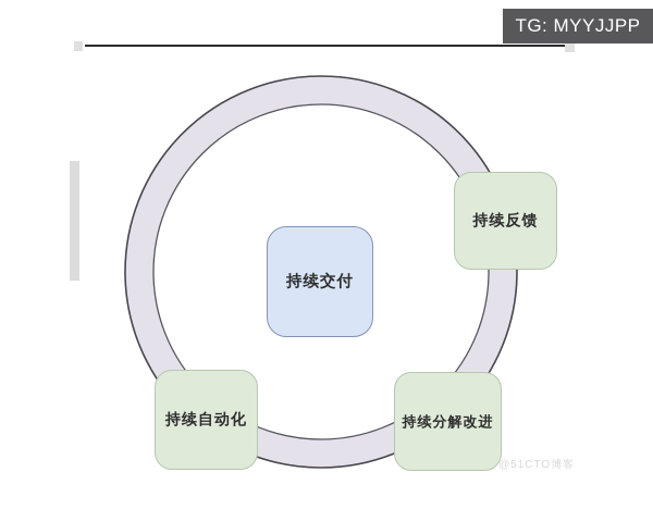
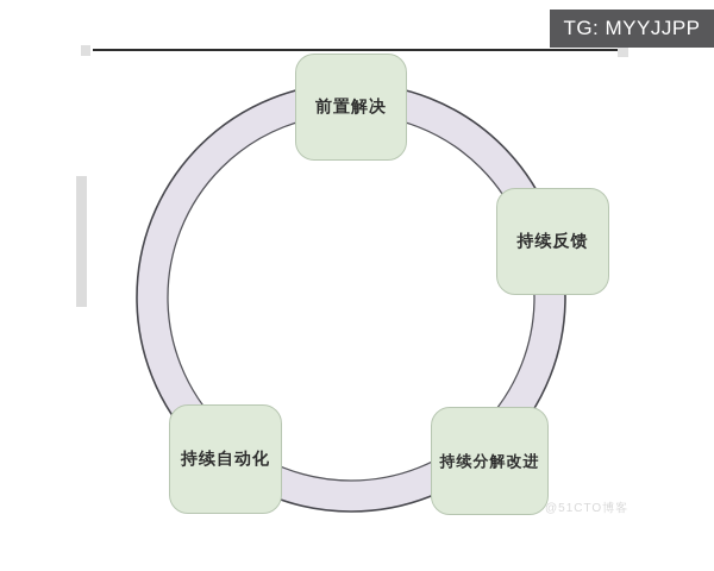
+ 前置解决
  持续反馈
  持续分解改进
  持续自动化
- 持续交付
  TG: MYYJJPP
  @51CTO博客
